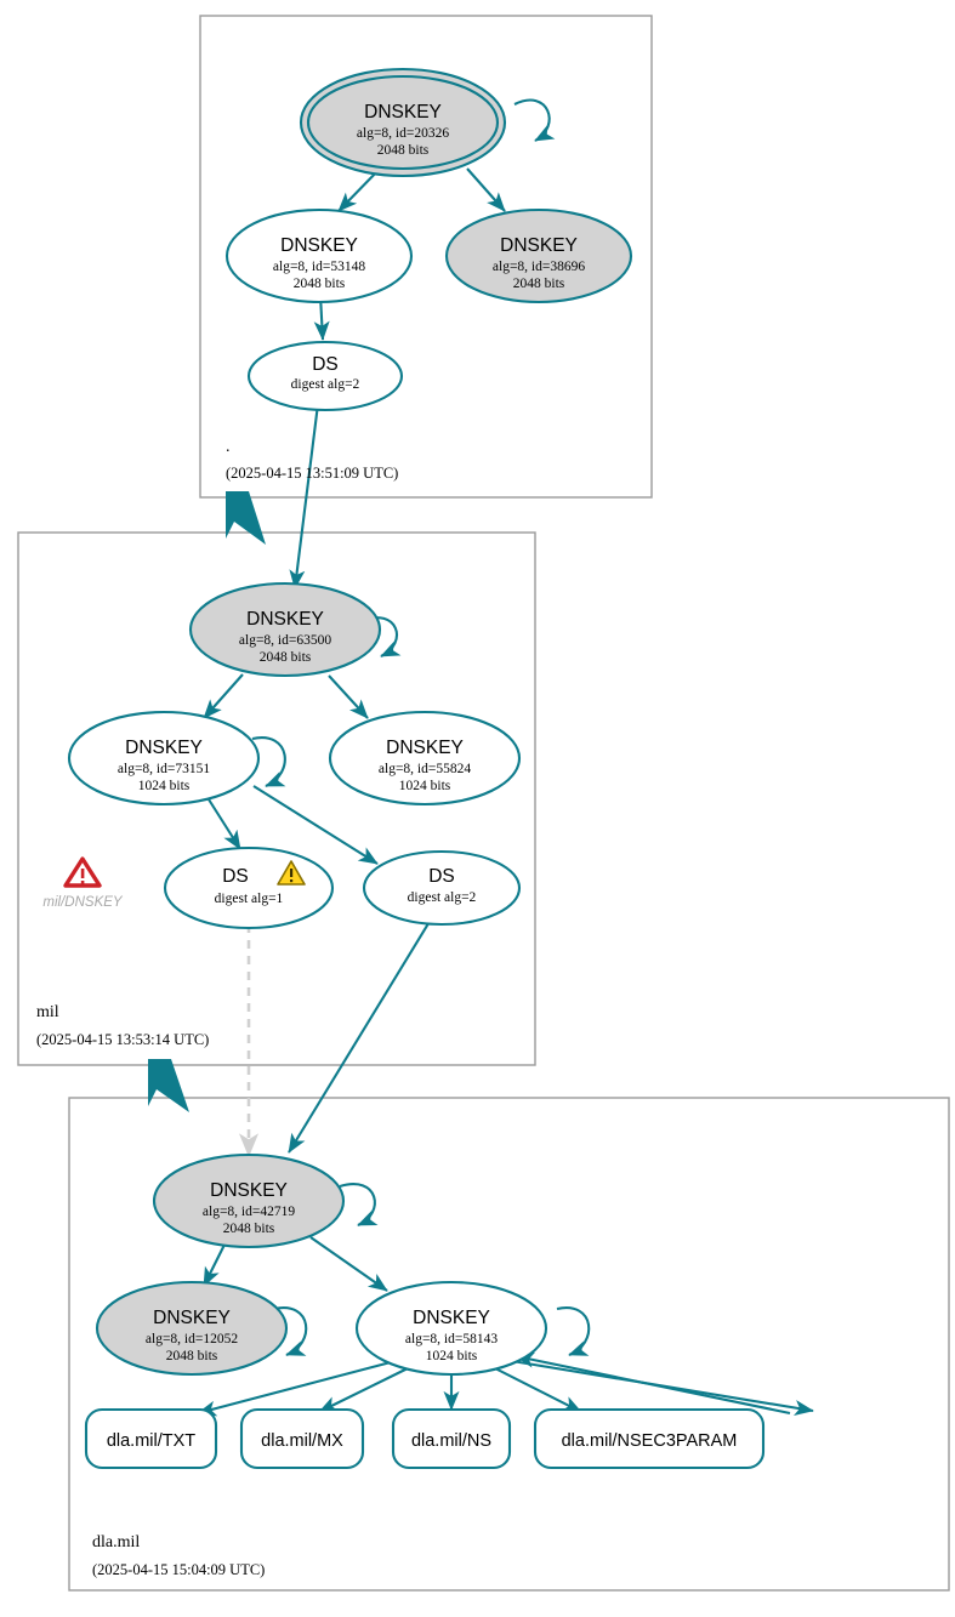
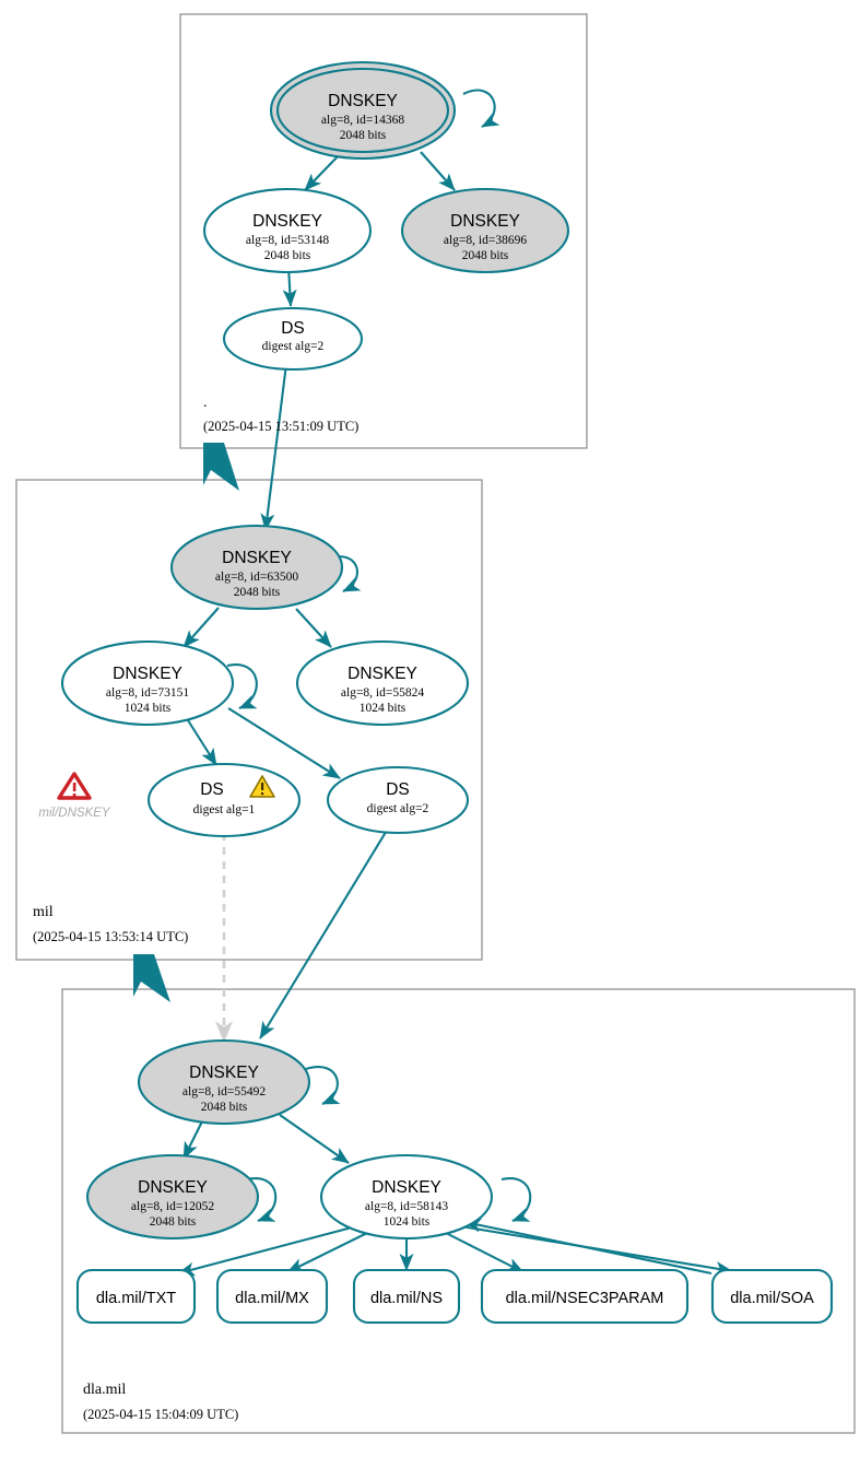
  DNSKEY
- alg=8, id=20326
+ alg=8, id=14368
  2048 bits
  DNSKEY
  alg=8, id=53148
  2048 bits
  DNSKEY
  alg=8, id=38696
  2048 bits
  DS
  digest alg=2
  .
  (2025-04-15 13:51:09 UTC)
  DNSKEY
  alg=8, id=63500
  2048 bits
  DNSKEY
  alg=8, id=73151
  1024 bits
  DNSKEY
  alg=8, id=55824
  1024 bits
  DS
  digest alg=1
  DS
  digest alg=2
  mil/DNSKEY
  mil
  (2025-04-15 13:53:14 UTC)
  DNSKEY
- alg=8, id=42719
+ alg=8, id=55492
  2048 bits
  DNSKEY
  alg=8, id=12052
  2048 bits
  DNSKEY
  alg=8, id=58143
  1024 bits
  dla.mil/TXT
  dla.mil/MX
  dla.mil/NS
  dla.mil/NSEC3PARAM
+ dla.mil/SOA
  dla.mil
  (2025-04-15 15:04:09 UTC)
